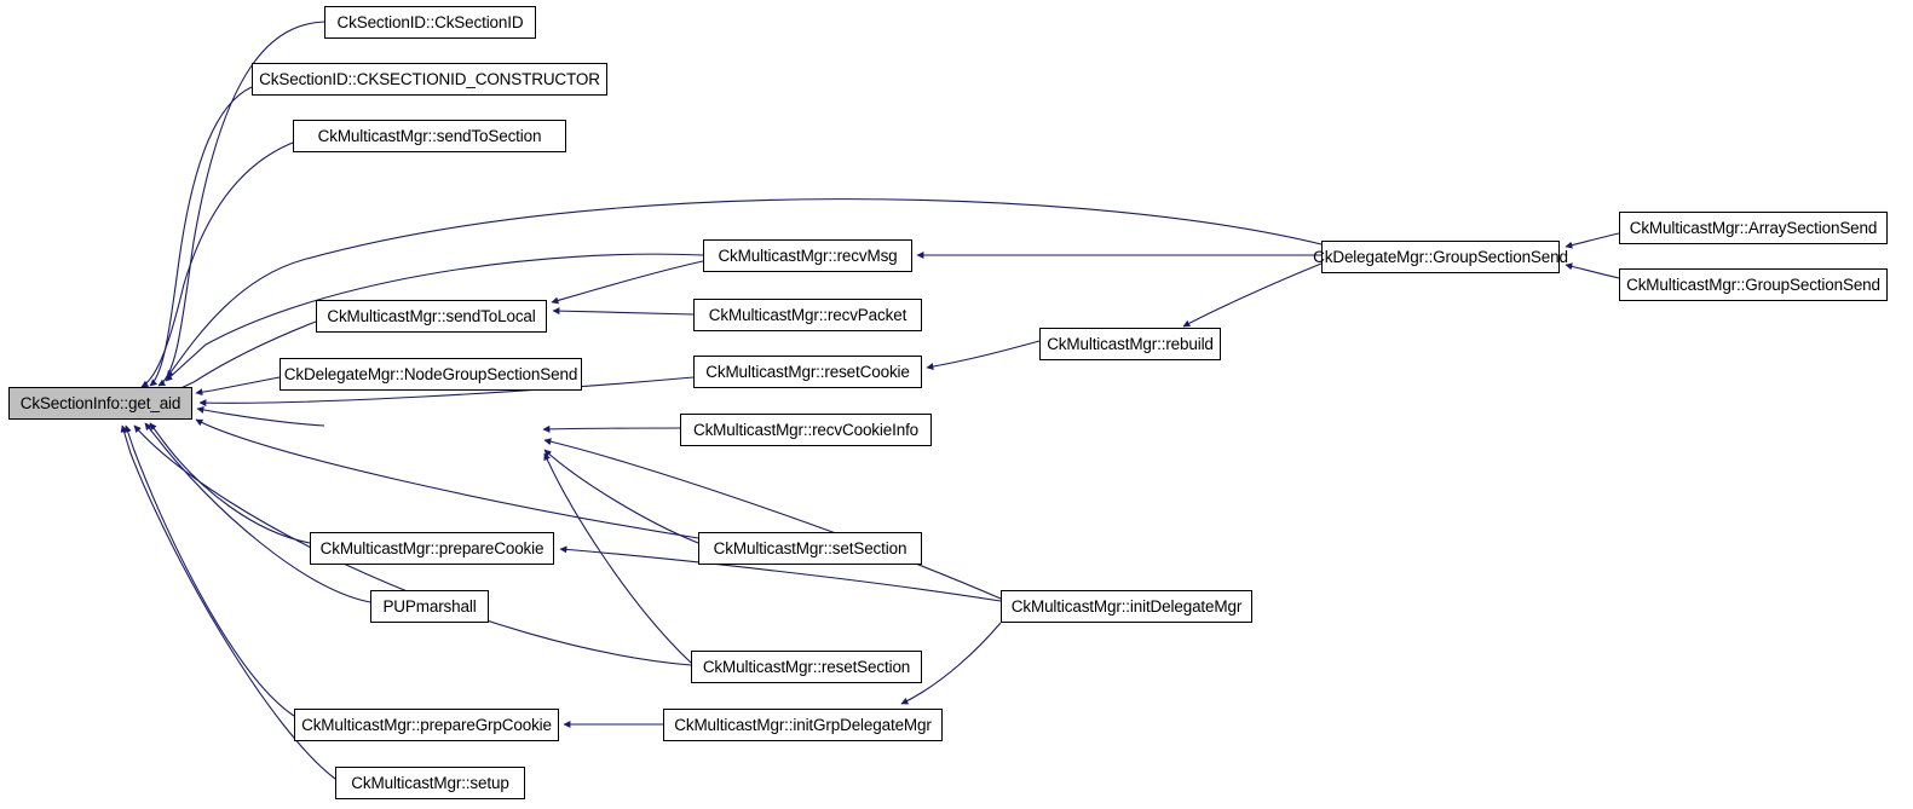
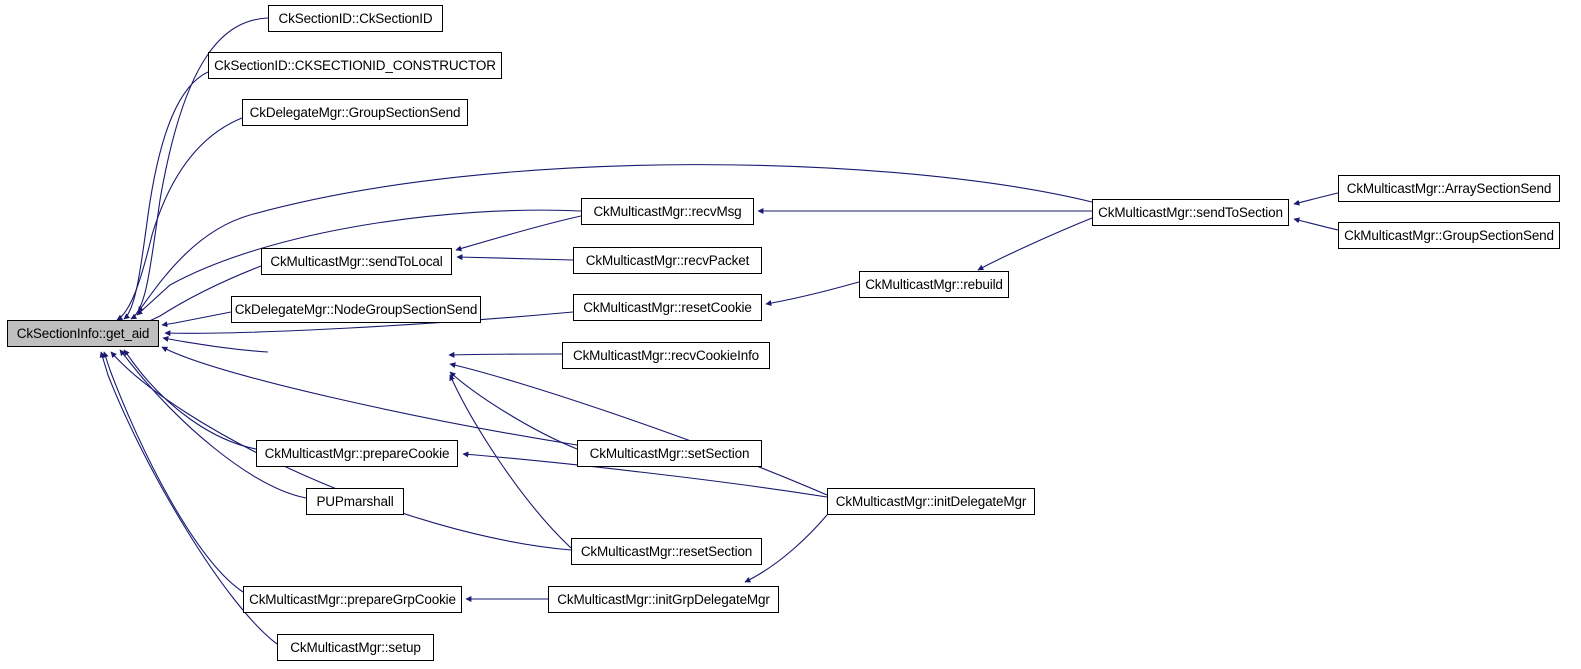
  CkSectionInfo::get_aid
  CkSectionID::CkSectionID
  CkSectionID::CKSECTIONID_CONSTRUCTOR
- CkMulticastMgr::sendToSection
+ CkDelegateMgr::GroupSectionSend
  CkMulticastMgr::sendToLocal
  CkDelegateMgr::NodeGroupSectionSend
  CkMulticastMgr::prepareCookie
  PUPmarshall
  CkMulticastMgr::prepareGrpCookie
  CkMulticastMgr::setup
  CkMulticastMgr::recvMsg
  CkMulticastMgr::recvPacket
  CkMulticastMgr::resetCookie
  CkMulticastMgr::recvCookieInfo
  CkMulticastMgr::setSection
  CkMulticastMgr::resetSection
  CkMulticastMgr::initGrpDelegateMgr
  CkMulticastMgr::rebuild
  CkMulticastMgr::initDelegateMgr
- CkDelegateMgr::GroupSectionSend
+ CkMulticastMgr::sendToSection
  CkMulticastMgr::ArraySectionSend
  CkMulticastMgr::GroupSectionSend
